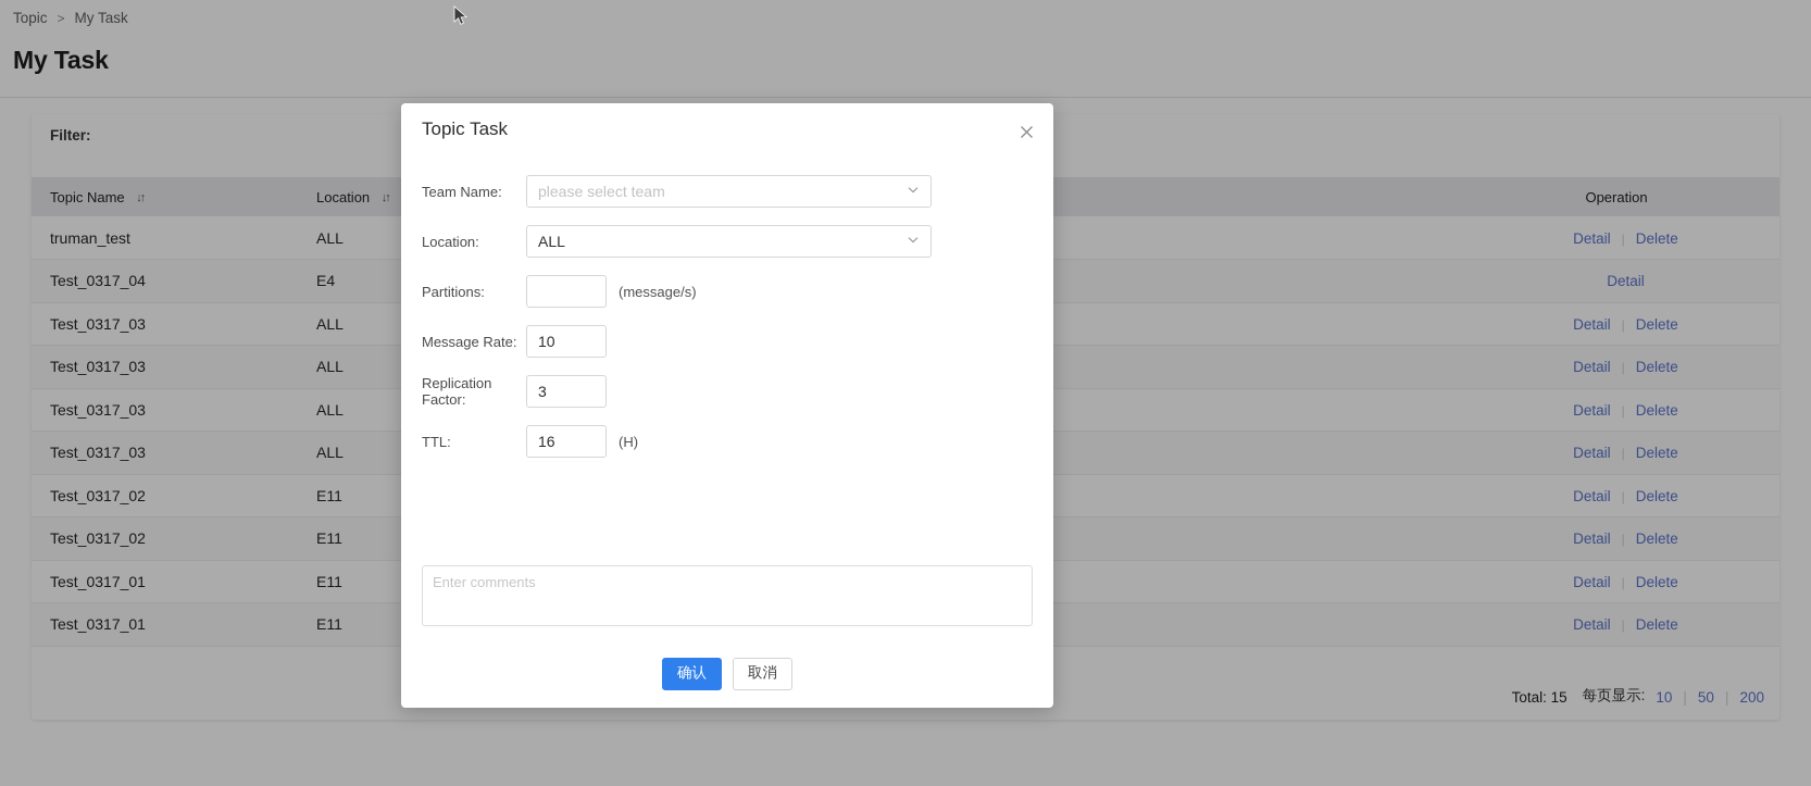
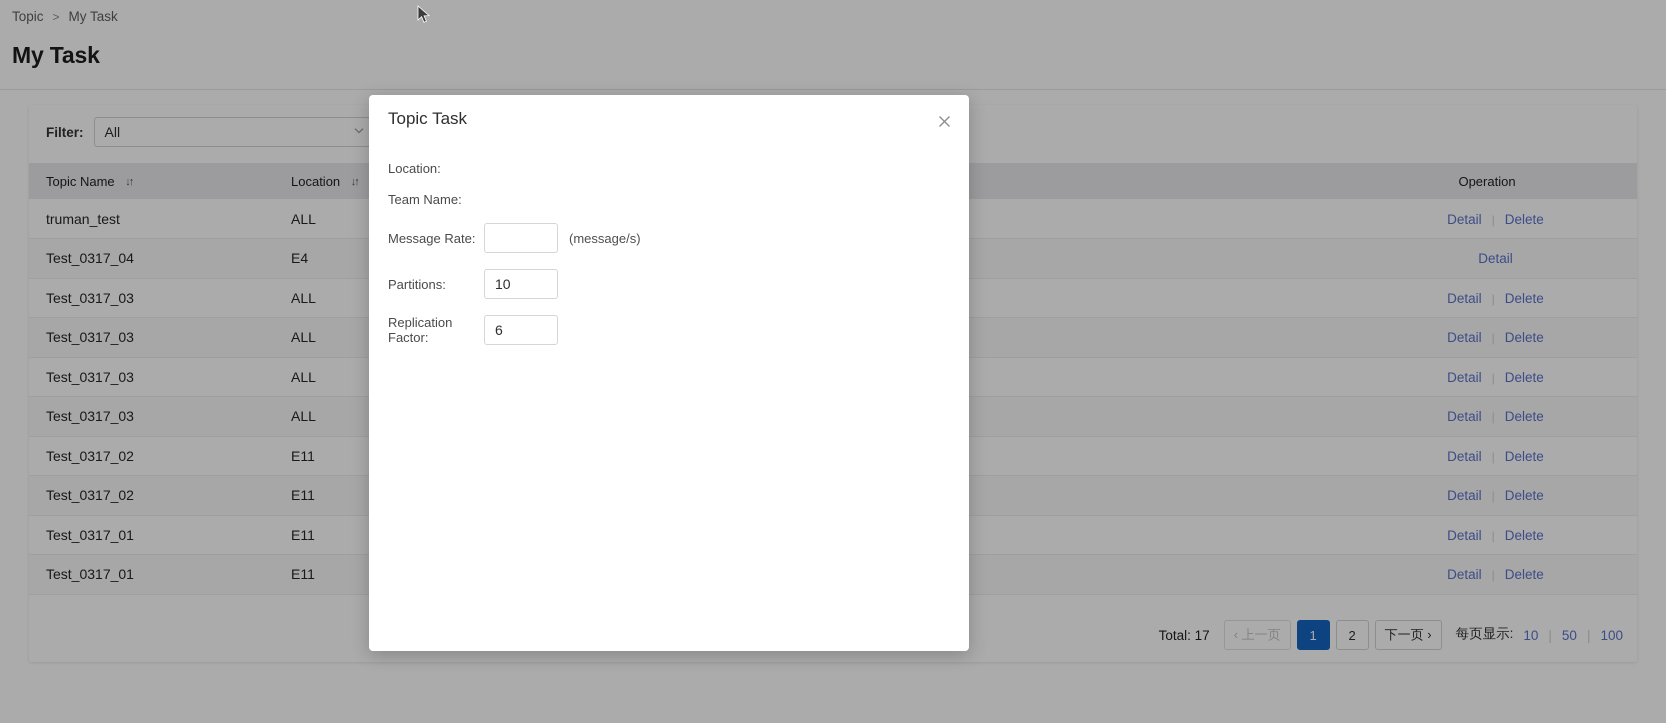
  Topic
  >
  My Task
  My Task
  Filter:
+ All
  Topic Name ↓↑	Location ↓↑	Operation
  truman_test	ALL	Detail Delete
  Test_0317_04	E4	Detail
  Test_0317_03	ALL	Detail Delete
  Test_0317_03	ALL	Detail Delete
  Test_0317_03	ALL	Detail Delete
  Test_0317_03	ALL	Detail Delete
  Test_0317_02	E11	Detail Delete
  Test_0317_02	E11	Detail Delete
  Test_0317_01	E11	Detail Delete
  Test_0317_01	E11	Detail Delete
- Total: 15
+ Total: 17
+ ‹ 上一页
+ 1
+ 2
+ 下一页 ›
  每页显示:
  10
  50
  |
- 200
+ 100
  Topic Task
- Team Name:
+ Location:
- please select team
- Location:
+ Team Name:
- ALL
- Partitions:
+ Message Rate:
  (message/s)
- Message Rate:
+ Partitions:
  10
  Replication Factor:
- 3
+ 6
- TTL:
- 16
- (H)
- Enter comments
- 确认
- 取消
